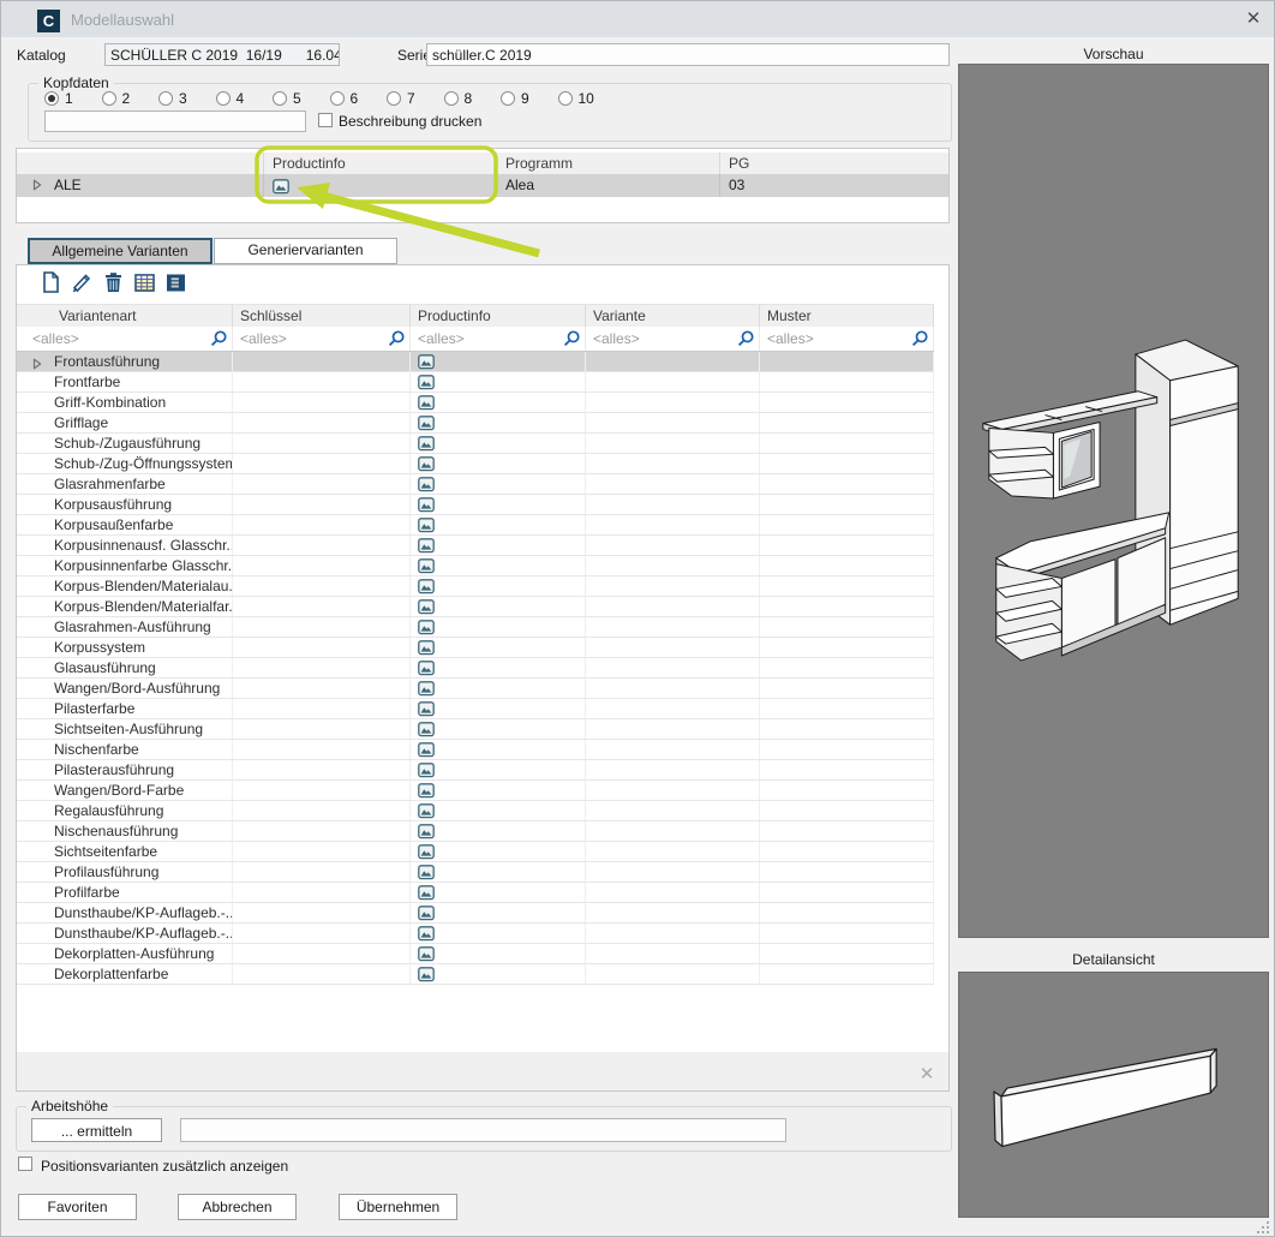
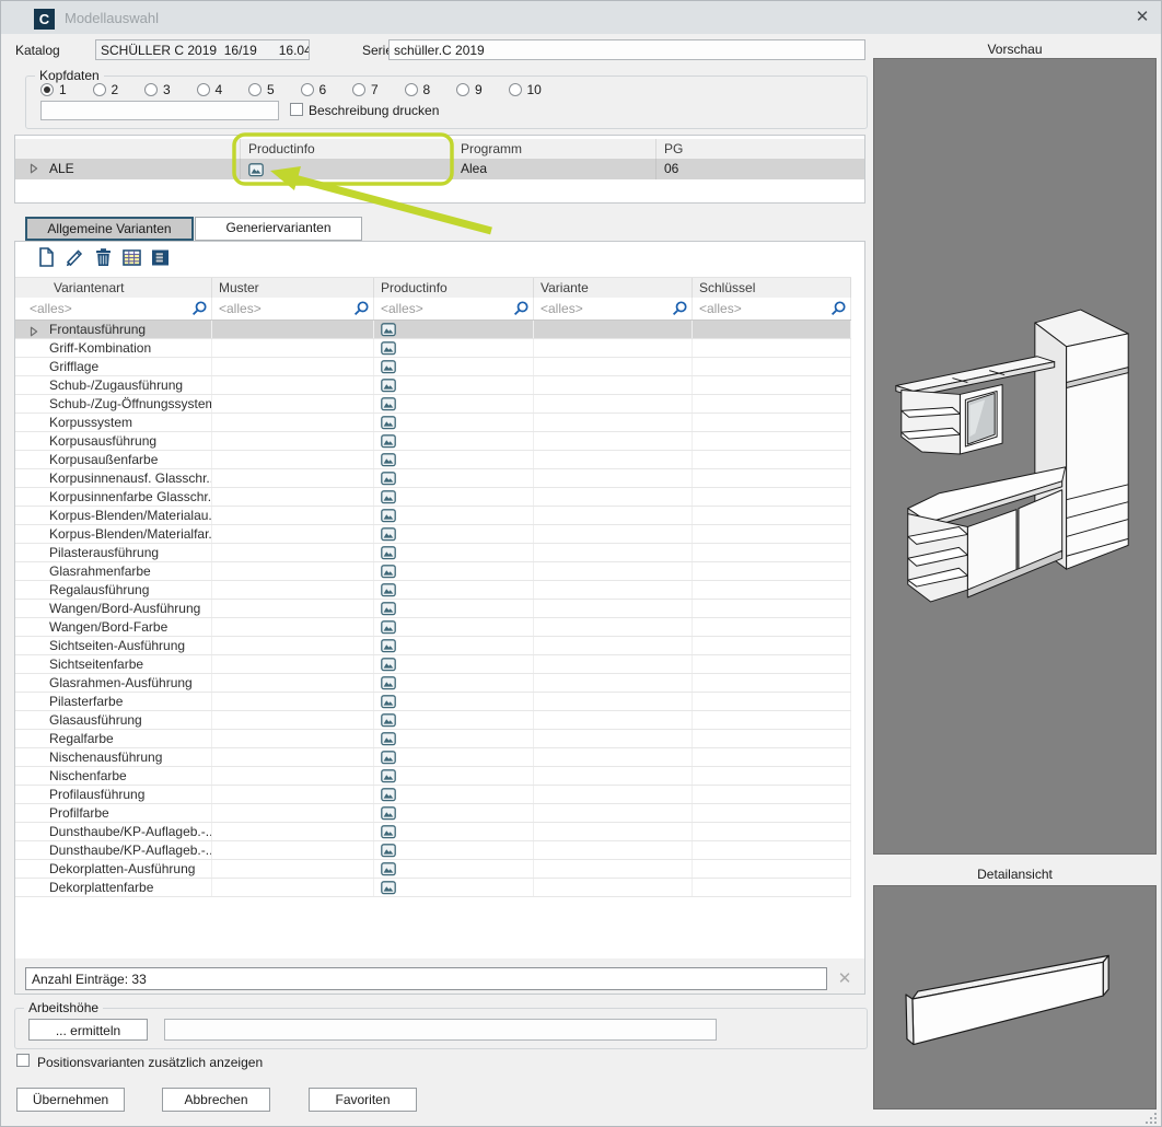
  C
  Modellauswahl
  ✕
  Katalog
  SCHÜLLER C 2019 16/19 16.04
  Seri
  schüller.C 2019
  Kopfdaten
  1
  2
  3
  4
  5
  6
  7
  8
  9
  10
  Beschreibung drucken
  Productinfo
  Programm
  PG
  ALE
  Alea
- 03
+ 06
  Allgemeine Varianten
  Generiervarianten
  Variantenart
- Schlüssel
+ Muster
  Productinfo
  Variante
- Muster
+ Schlüssel
  <alles>
  <alles>
  <alles>
  <alles>
  <alles>
  Frontausführung
- Frontfarbe
  Griff-Kombination
  Grifflage
  Schub-/Zugausführung
  Schub-/Zug-Öffnungssystem
- Glasrahmenfarbe
+ Korpussystem
  Korpusausführung
  Korpusaußenfarbe
  Korpusinnenausf. Glasschr.
  Korpusinnenfarbe Glasschr.
  Korpus-Blenden/Materialau.
  Korpus-Blenden/Materialfar.
- Glasrahmen-Ausführung
+ Pilasterausführung
- Korpussystem
+ Glasrahmenfarbe
- Glasausführung
+ Regalausführung
  Wangen/Bord-Ausführung
- Pilasterfarbe
+ Wangen/Bord-Farbe
  Sichtseiten-Ausführung
- Nischenfarbe
+ Sichtseitenfarbe
- Pilasterausführung
+ Glasrahmen-Ausführung
- Wangen/Bord-Farbe
+ Pilasterfarbe
- Regalausführung
+ Glasausführung
+ Regalfarbe
  Nischenausführung
- Sichtseitenfarbe
+ Nischenfarbe
  Profilausführung
  Profilfarbe
  Dunsthaube/KP-Auflageb.-..
  Dunsthaube/KP-Auflageb.-..
  Dekorplatten-Ausführung
  Dekorplattenfarbe
+ Anzahl Einträge: 33
  ✕
  Arbeitshöhe
  ... ermitteln
  Positionsvarianten zusätzlich anzeigen
- Favoriten
+ Übernehmen
  Abbrechen
- Übernehmen
+ Favoriten
  Vorschau
  Detailansicht
